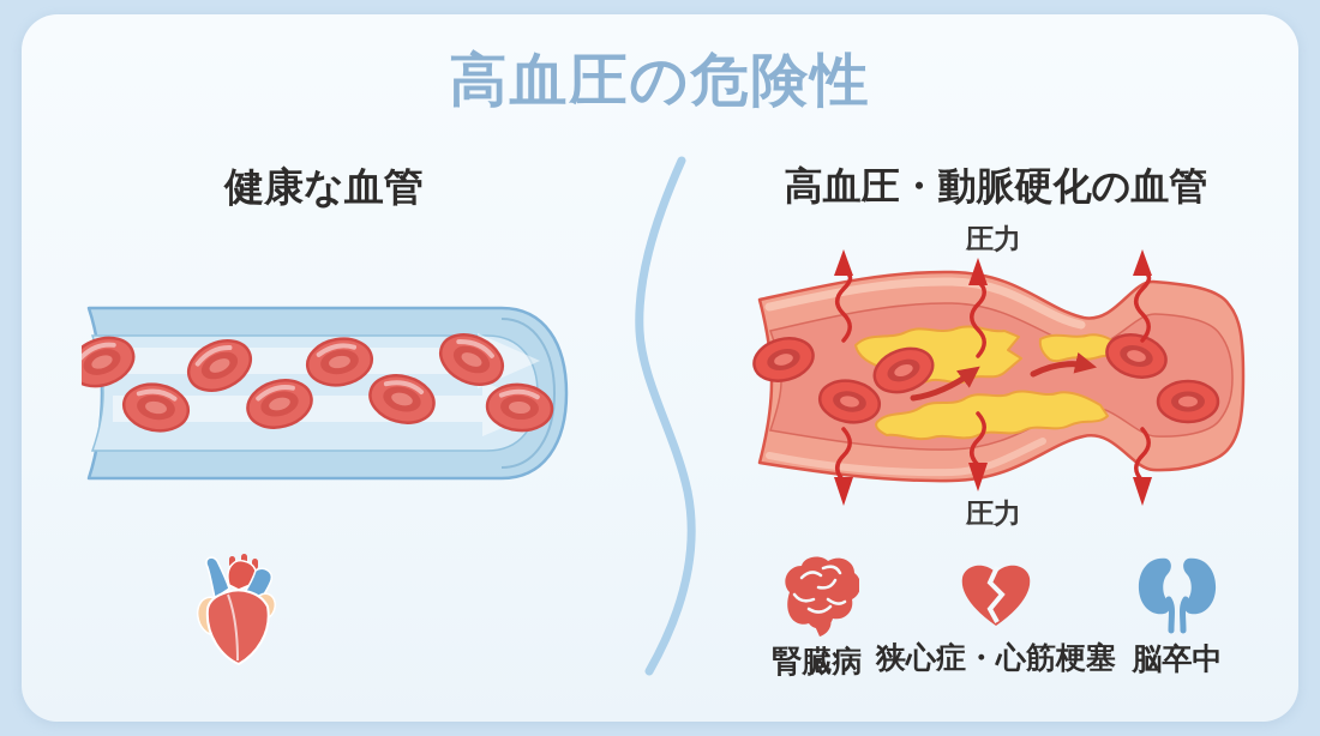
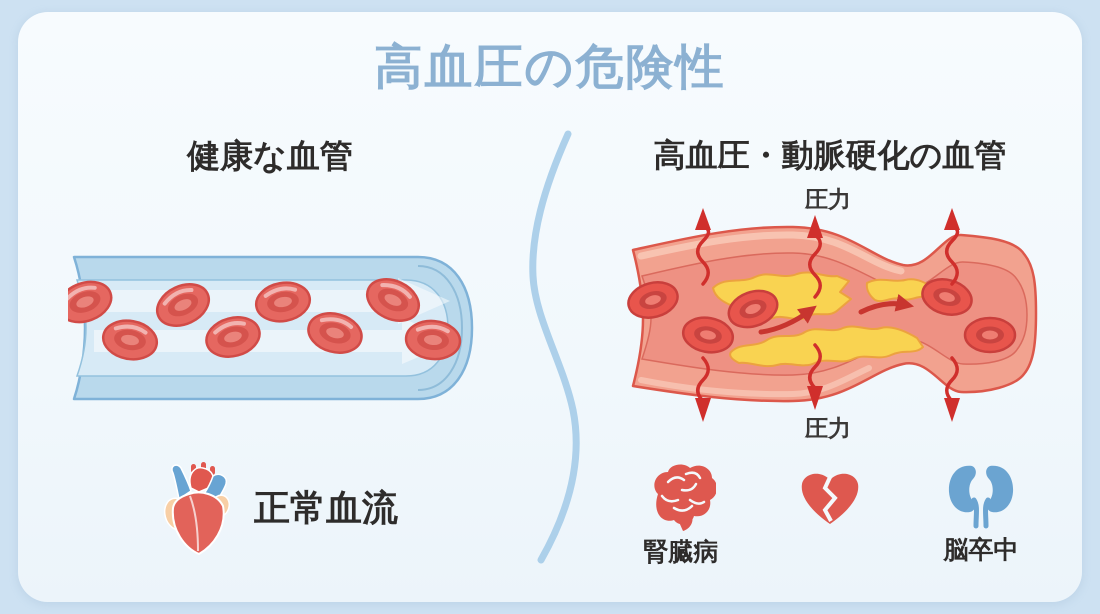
  高血圧の危険性
  健康な血管
  高血圧・動脈硬化の血管
  圧力
  圧力
+ 正常血流
  腎臓病
- 狭心症・心筋梗塞
  脳卒中
